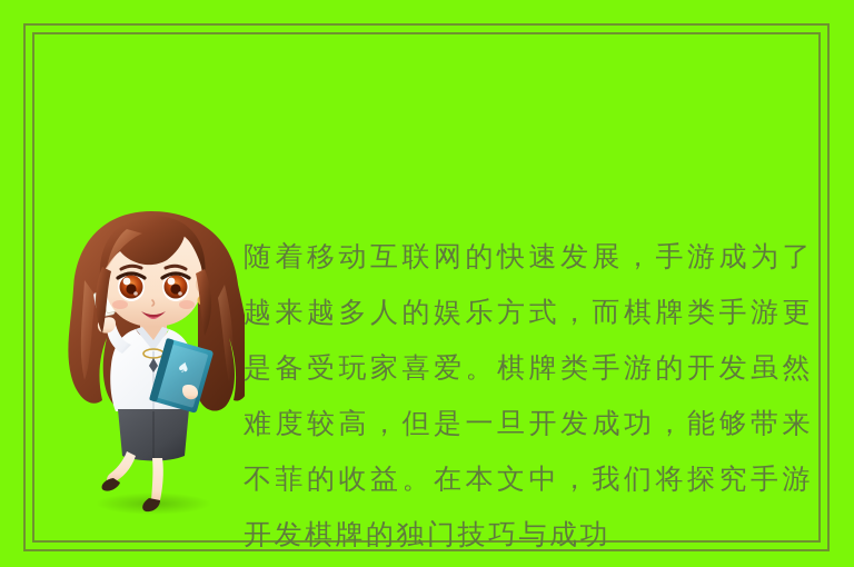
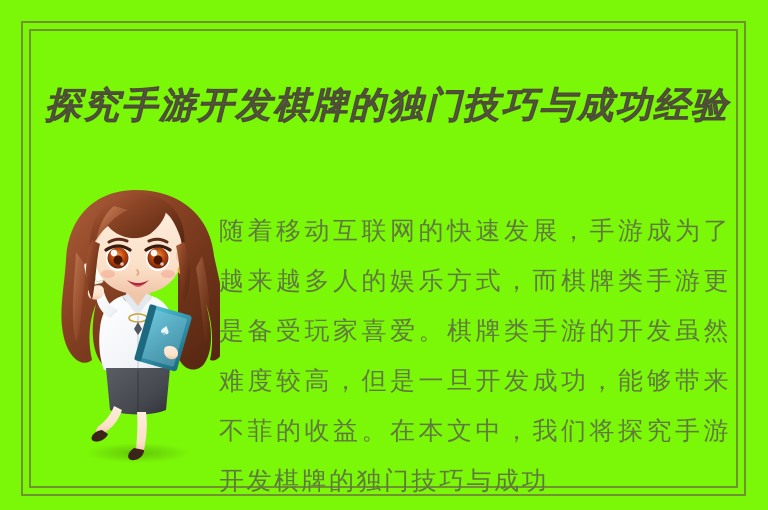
+ 探究手游开发棋牌的独门技巧与成功经验
  随着移动互联网的快速发展，手游成为了越来越多人的娱乐方式，而棋牌类手游更是备受玩家喜爱。棋牌类手游的开发虽然难度较高，但是一旦开发成功，能够带来不菲的收益。在本文中，我们将探究手游开发棋牌的独门技巧与成功
